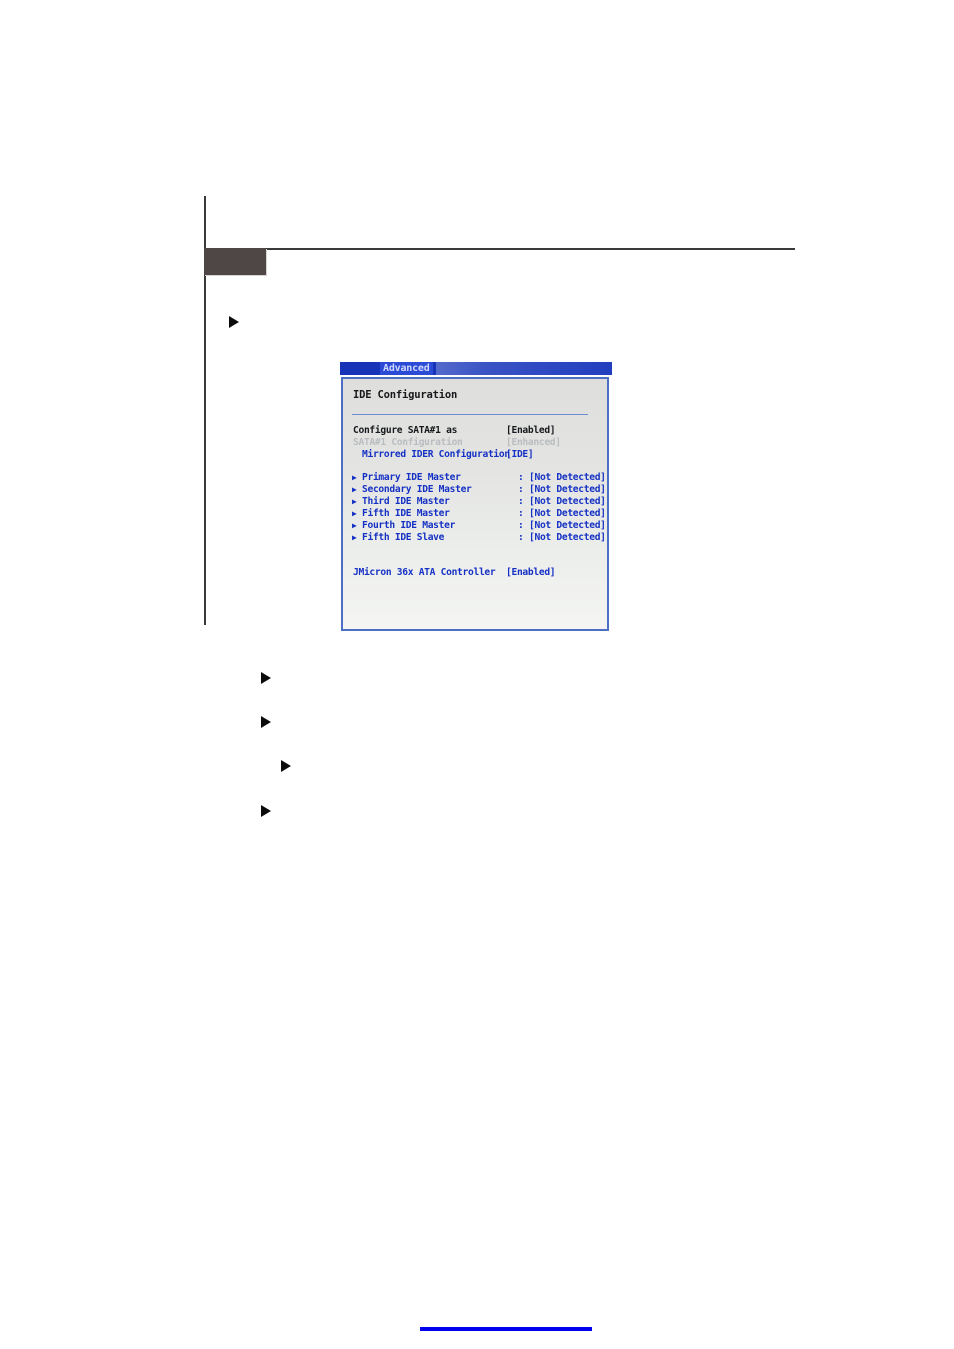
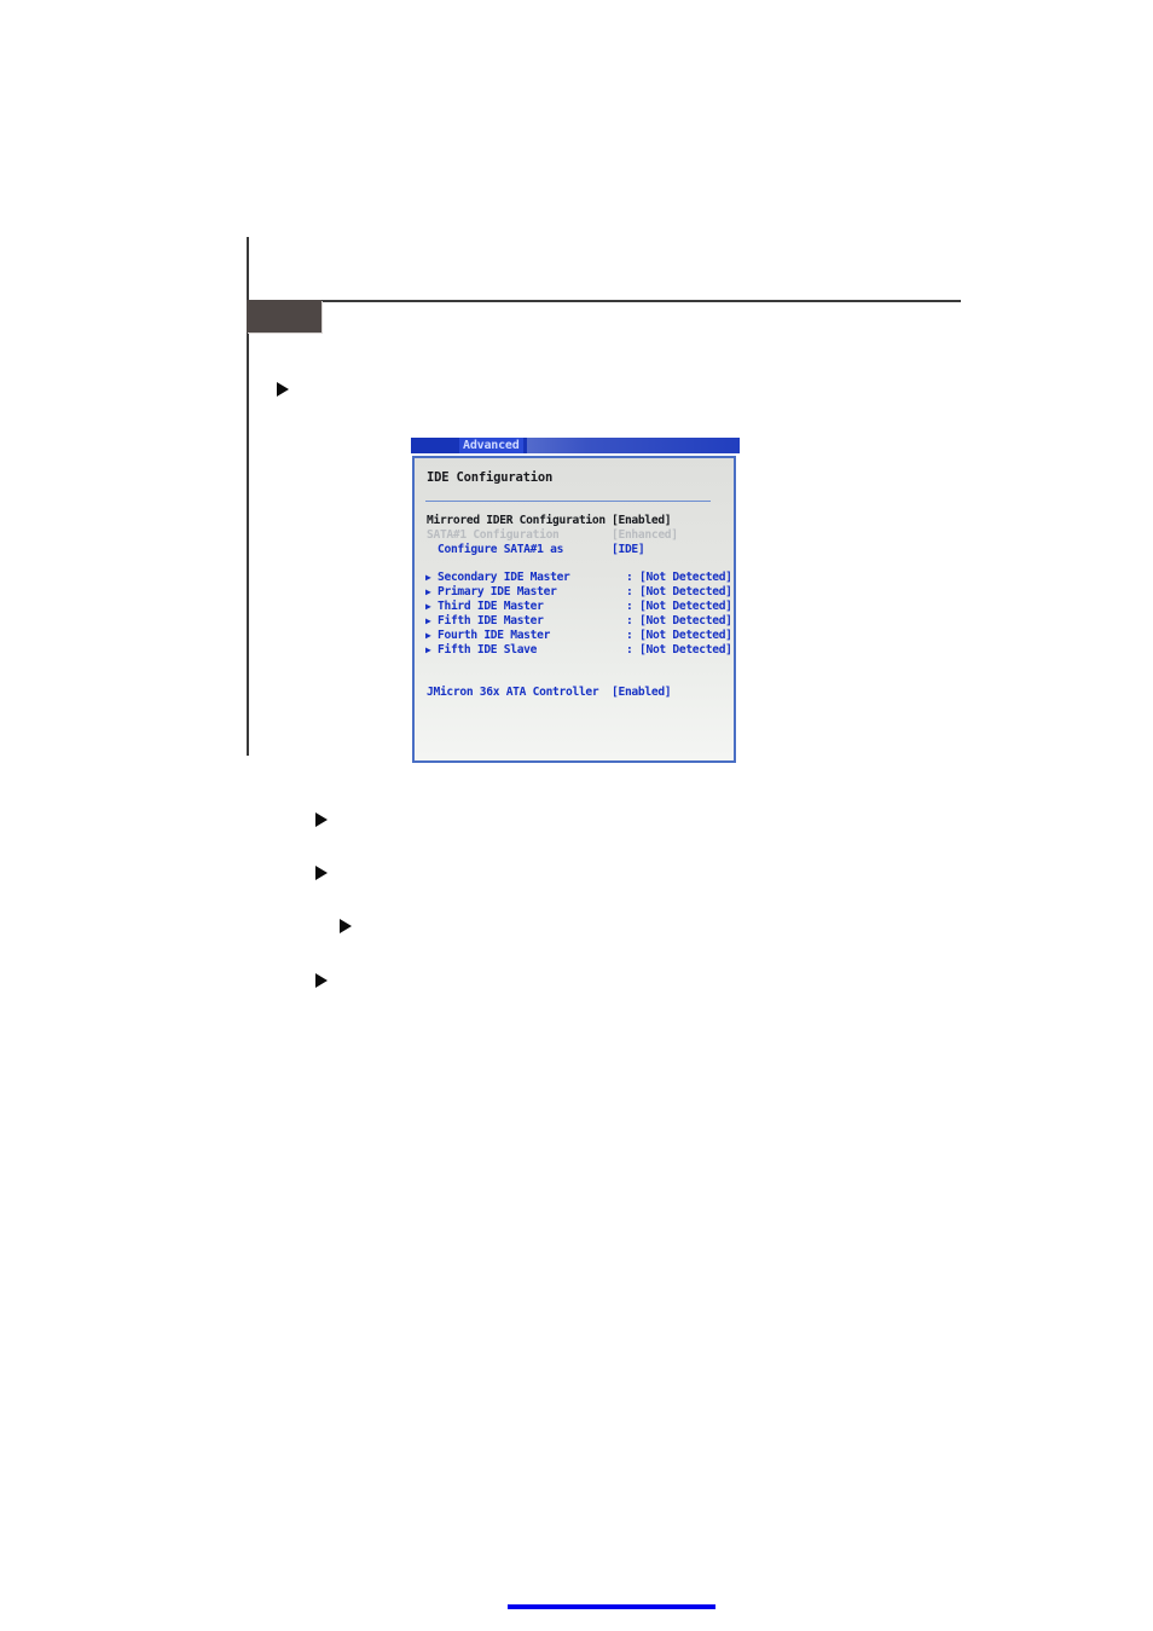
  Advanced
  IDE Configuration
- Configure SATA#1 as
+ Mirrored IDER Configuration
  [Enabled]
  SATA#1 Configuration
  [Enhanced]
- Mirrored IDER Configuration
+ Configure SATA#1 as
  [IDE]
  ▶
- Primary IDE Master
+ Secondary IDE Master
  :
  [Not Detected]
  ▶
- Secondary IDE Master
+ Primary IDE Master
  :
  [Not Detected]
  ▶
  Third IDE Master
  :
  [Not Detected]
  ▶
  Fifth IDE Master
  :
  [Not Detected]
  ▶
  Fourth IDE Master
  :
  [Not Detected]
  ▶
  Fifth IDE Slave
  :
  [Not Detected]
  JMicron 36x ATA Controller
  [Enabled]
